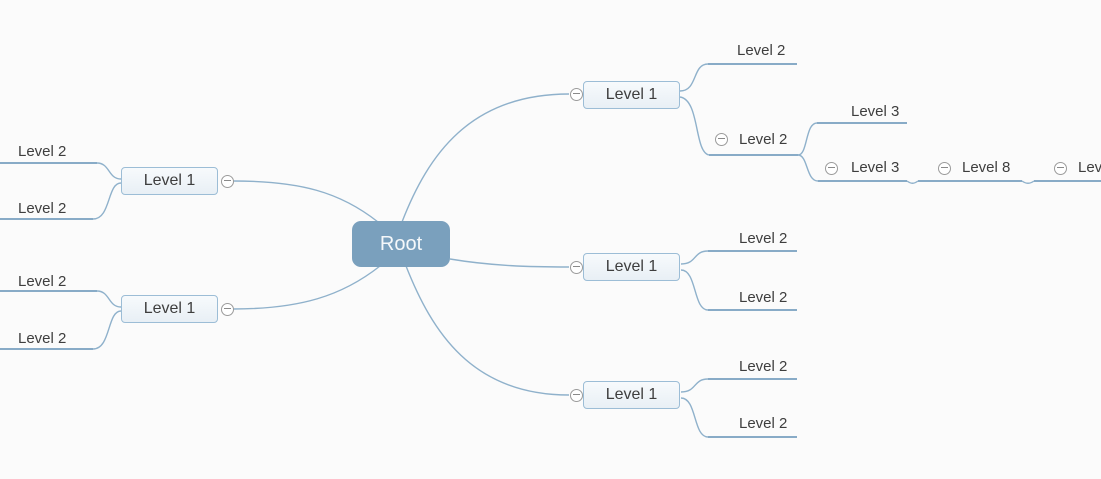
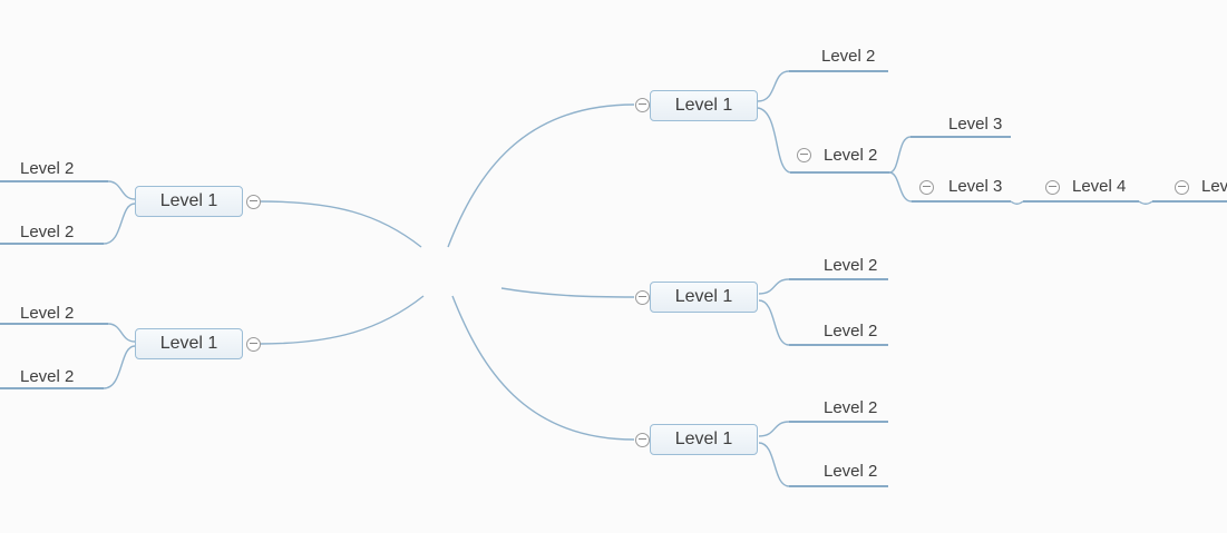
- Root
  Level 1
  Level 1
  Level 1
  Level 1
  Level 1
  Level 2
  Level 2
  Level 2
  Level 2
  Level 2
  Level 2
  Level 3
  Level 3
- Level 8
+ Level 4
  Level 2
  Level 2
  Level 2
  Level 2
